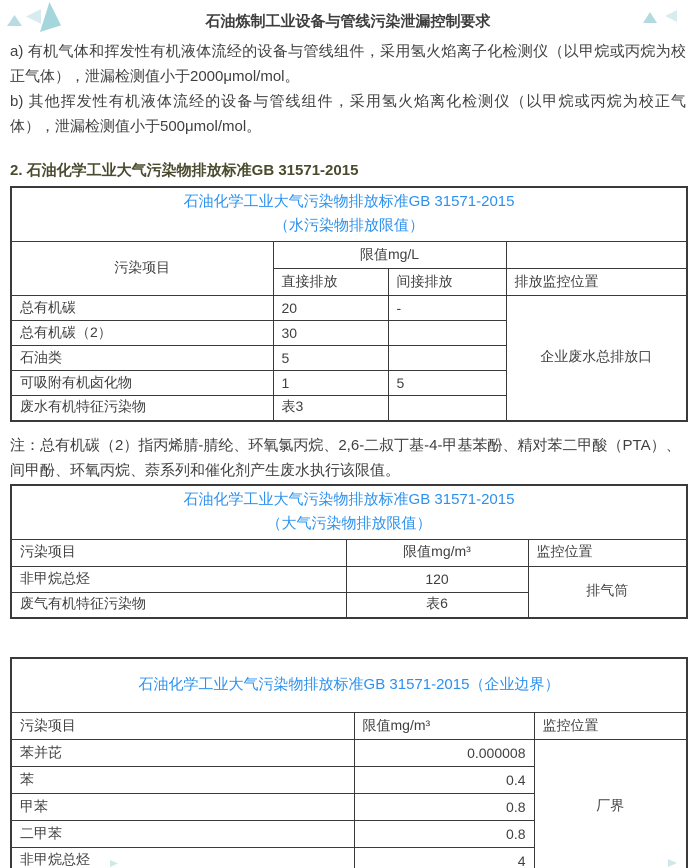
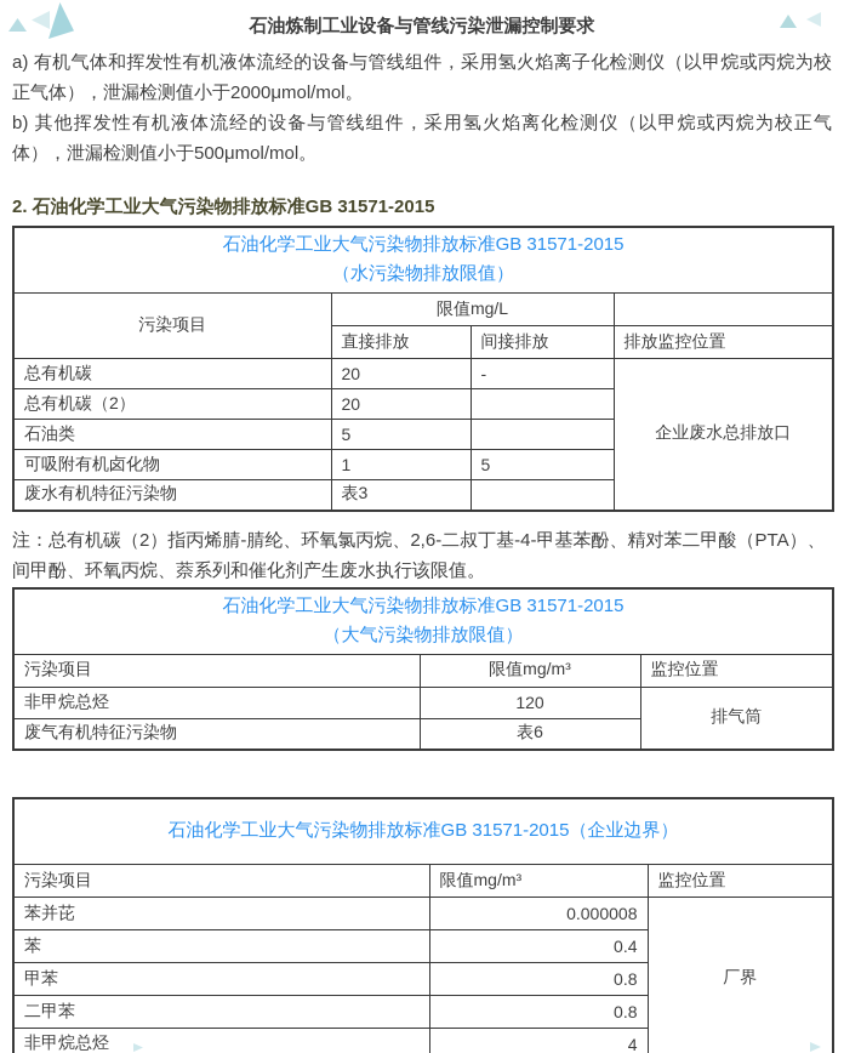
  石油炼制工业设备与管线污染泄漏控制要求
  a) 有机气体和挥发性有机液体流经的设备与管线组件，采用氢火焰离子化检测仪（以甲烷或丙烷为校正气体），泄漏检测值小于2000μmol/mol。
  b) 其他挥发性有机液体流经的设备与管线组件，采用氢火焰离化检测仪（以甲烷或丙烷为校正气体），泄漏检测值小于500μmol/mol。
  2. 石油化学工业大气污染物排放标准GB 31571-2015
  石油化学工业大气污染物排放标准GB 31571-2015 （水污染物排放限值）
  污染项目	限值mg/L
  直接排放	间接排放	排放监控位置
  总有机碳	20	-	企业废水总排放口
- 总有机碳（2）	30
+ 总有机碳（2）	20
  石油类	5
  可吸附有机卤化物	1	5
  废水有机特征污染物	表3
  注：总有机碳（2）指丙烯腈-腈纶、环氧氯丙烷、2,6-二叔丁基-4-甲基苯酚、精对苯二甲酸（PTA）、间甲酚、环氧丙烷、萘系列和催化剂产生废水执行该限值。
  石油化学工业大气污染物排放标准GB 31571-2015 （大气污染物排放限值）
  污染项目	限值mg/m³	监控位置
  非甲烷总烃	120	排气筒
  废气有机特征污染物	表6
  石油化学工业大气污染物排放标准GB 31571-2015（企业边界）
  污染项目	限值mg/m³	监控位置
  苯并芘	0.000008	厂界
  苯	0.4
  甲苯	0.8
  二甲苯	0.8
  非甲烷总烃	4
